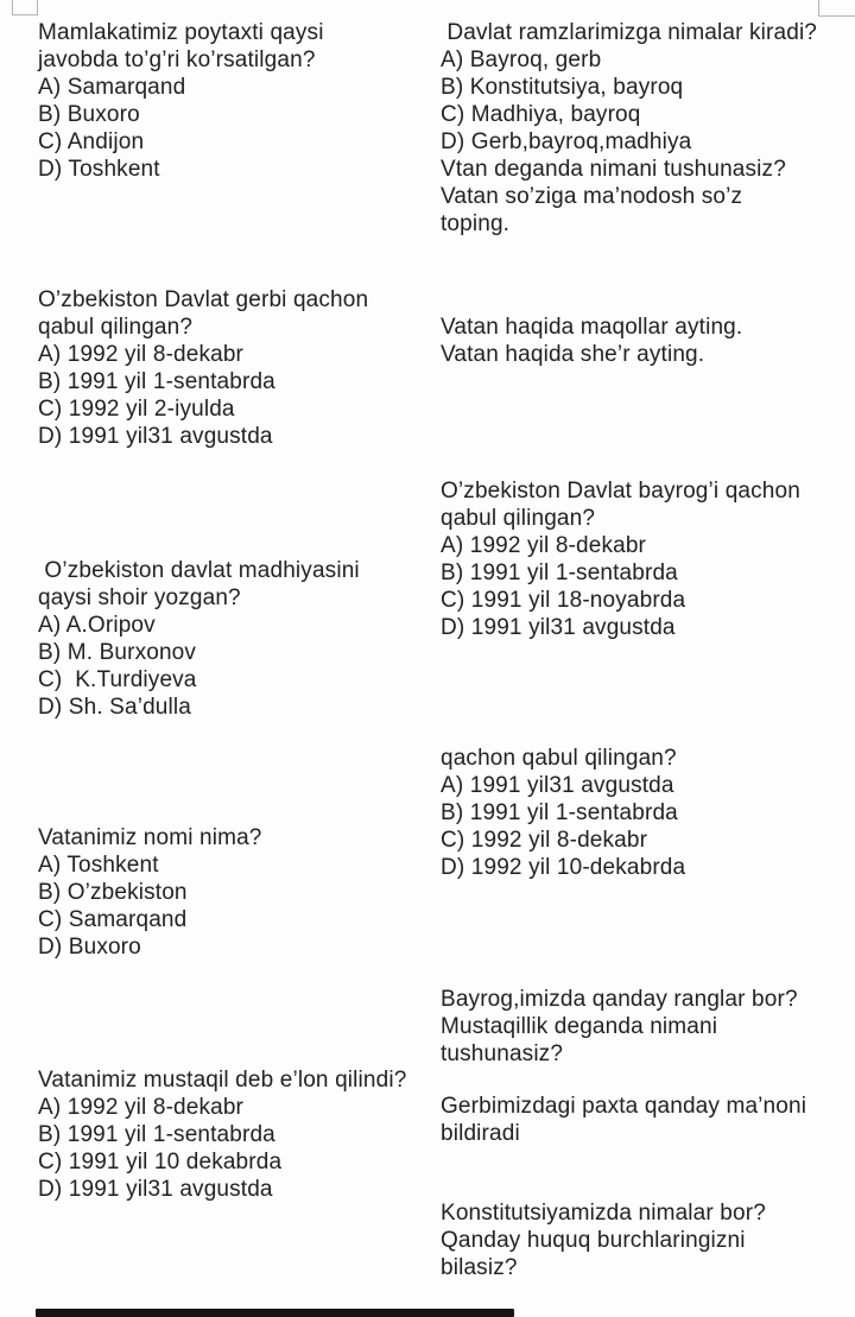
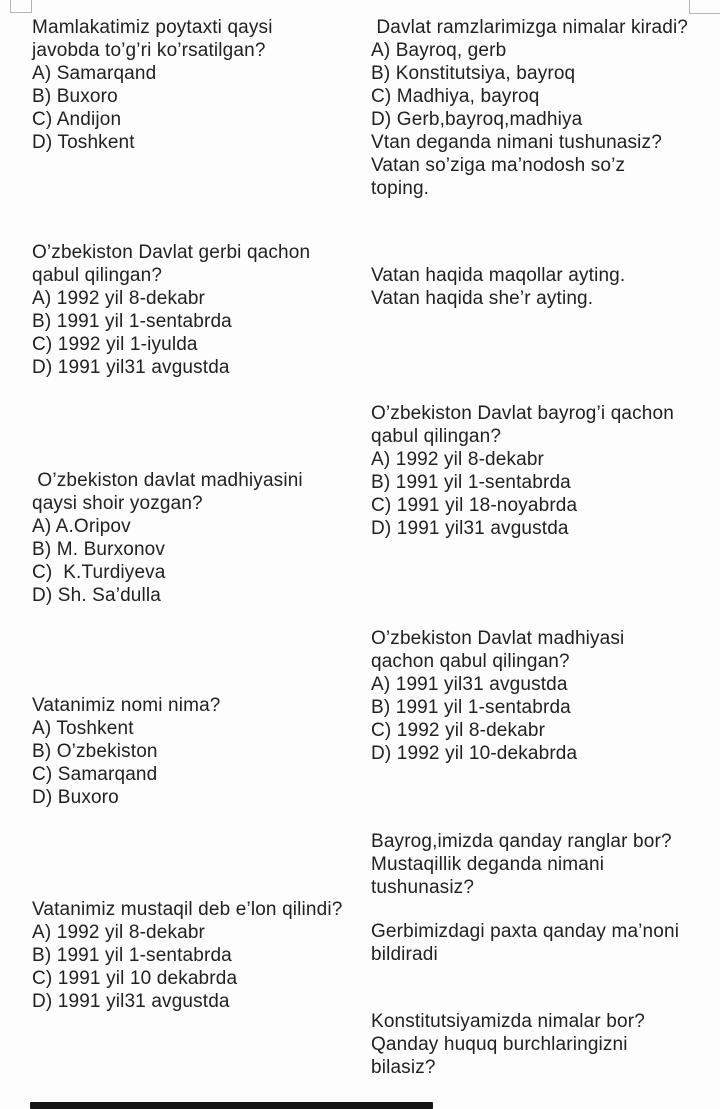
  Mamlakatimiz poytaxti qaysi
  javobda to’g’ri ko’rsatilgan?
  A) Samarqand
  B) Buxoro
  C) Andijon
  D) Toshkent
  O’zbekiston Davlat gerbi qachon
  qabul qilingan?
  A) 1992 yil 8-dekabr
  B) 1991 yil 1-sentabrda
- C) 1992 yil 2-iyulda
+ C) 1992 yil 1-iyulda
  D) 1991 yil31 avgustda
  O’zbekiston davlat madhiyasini
  qaysi shoir yozgan?
  A) A.Oripov
  B) M. Burxonov
  C) K.Turdiyeva
  D) Sh. Sa’dulla
  Vatanimiz nomi nima?
  A) Toshkent
  B) O’zbekiston
  C) Samarqand
  D) Buxoro
  Vatanimiz mustaqil deb e’lon qilindi?
  A) 1992 yil 8-dekabr
  B) 1991 yil 1-sentabrda
  C) 1991 yil 10 dekabrda
  D) 1991 yil31 avgustda
  Davlat ramzlarimizga nimalar kiradi?
  A) Bayroq, gerb
  B) Konstitutsiya, bayroq
  C) Madhiya, bayroq
  D) Gerb,bayroq,madhiya
  Vtan deganda nimani tushunasiz?
  Vatan so’ziga ma’nodosh so’z
  toping.
  Vatan haqida maqollar ayting.
  Vatan haqida she’r ayting.
  O’zbekiston Davlat bayrog’i qachon
  qabul qilingan?
  A) 1992 yil 8-dekabr
  B) 1991 yil 1-sentabrda
  C) 1991 yil 18-noyabrda
  D) 1991 yil31 avgustda
+ O’zbekiston Davlat madhiyasi
  qachon qabul qilingan?
  A) 1991 yil31 avgustda
  B) 1991 yil 1-sentabrda
  C) 1992 yil 8-dekabr
  D) 1992 yil 10-dekabrda
  Bayrog,imizda qanday ranglar bor?
  Mustaqillik deganda nimani
  tushunasiz?
  Gerbimizdagi paxta qanday ma’noni
  bildiradi
  Konstitutsiyamizda nimalar bor?
  Qanday huquq burchlaringizni
  bilasiz?
